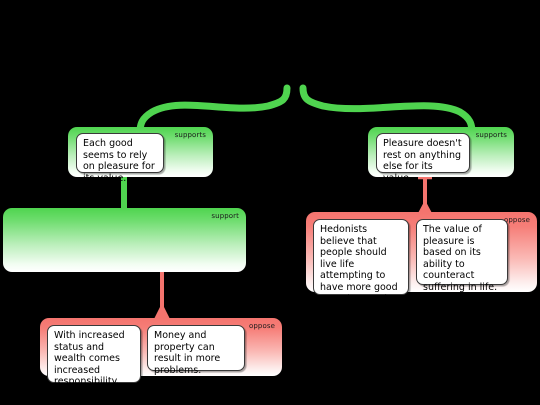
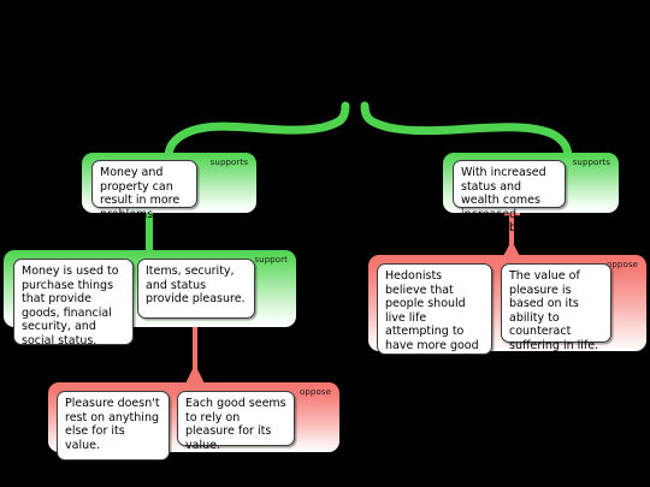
  supports
- Each good seems to rely on pleasure for its value.
+ Money and property can result in more problems.
  supports
- Pleasure doesn't rest on anything else for its value.
+ With increased status and wealth comes increased responsibility.
  support
+ Money is used to purchase things that provide goods, financial security, and social status.
+ Items, security, and status provide pleasure.
  oppose
  Hedonists believe that people should live life attempting to have more good experiences than
  The value of pleasure is based on its ability to counteract suffering in life.
  oppose
- With increased status and wealth comes increased responsibility.
+ Pleasure doesn't rest on anything else for its value.
- Money and property can result in more problems.
+ Each good seems to rely on pleasure for its value.
